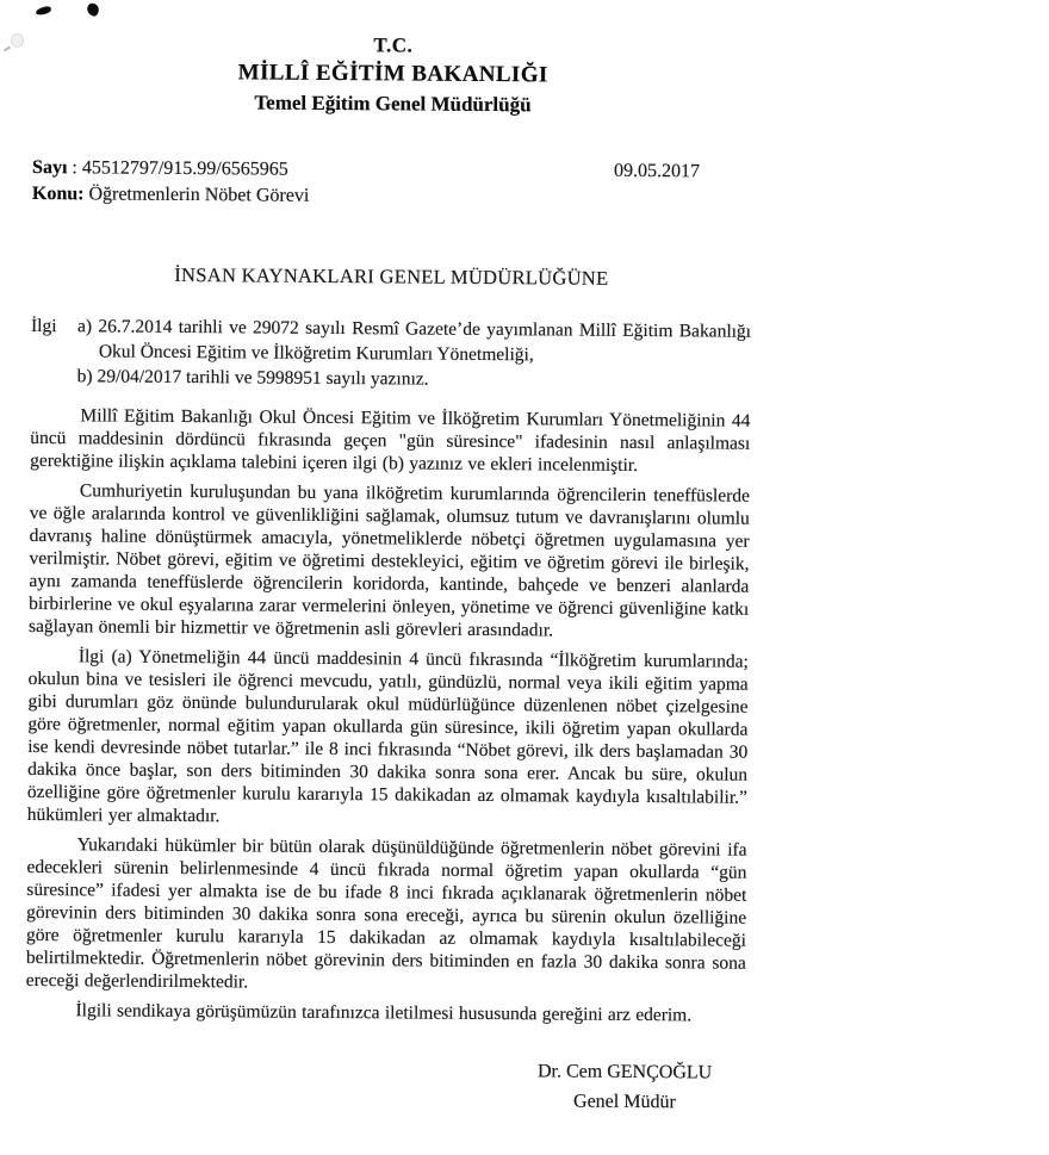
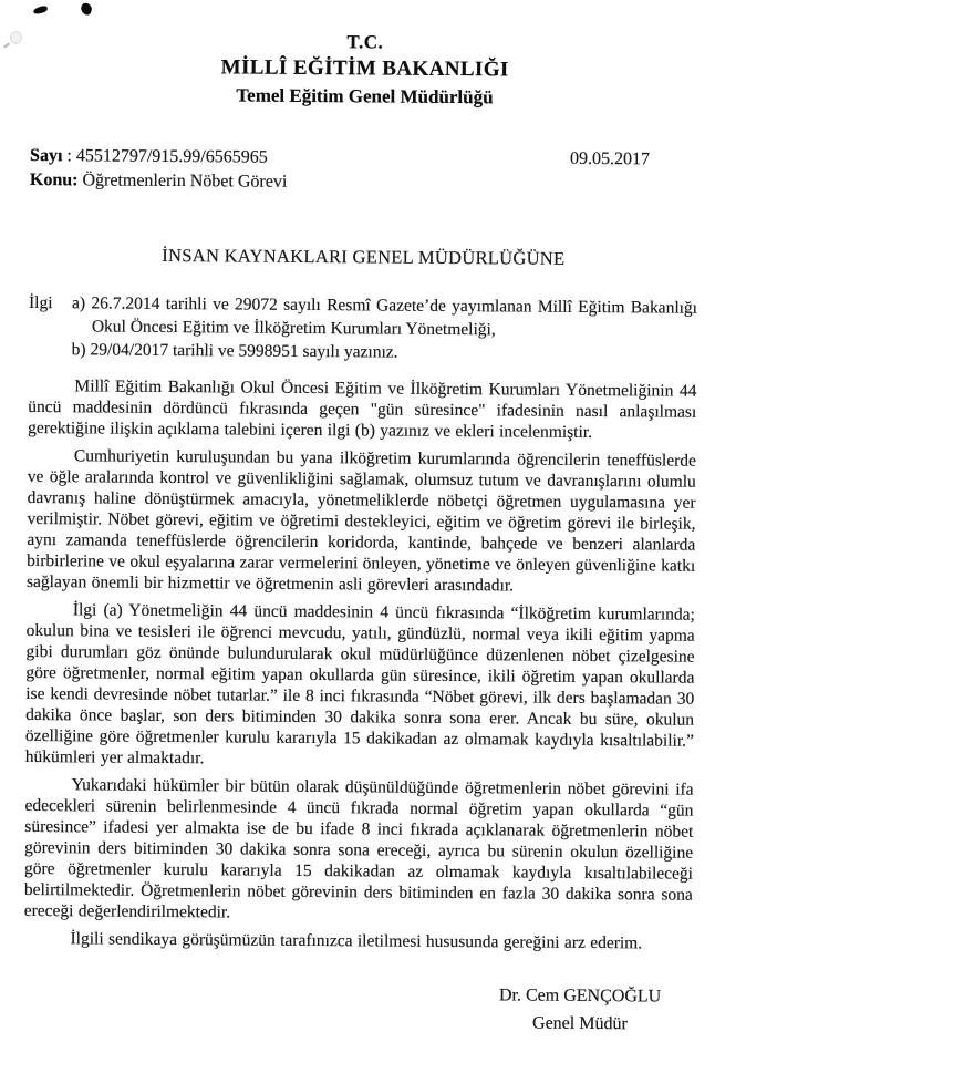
  T.C.
  MİLLÎ EĞİTİM BAKANLIĞI
  Temel Eğitim Genel Müdürlüğü
  Sayı : 45512797/915.99/6565965
  Konu: Öğretmenlerin Nöbet Görevi
  09.05.2017
  İNSAN KAYNAKLARI GENEL MÜDÜRLÜĞÜNE
  İlgi
  a) 26.7.2014 tarihli ve 29072 sayılı Resmî Gazete’de yayımlanan Millî Eğitim Bakanlığı Okul Öncesi Eğitim ve İlköğretim Kurumları Yönetmeliği,
  b) 29/04/2017 tarihli ve 5998951 sayılı yazınız.
  Millî Eğitim Bakanlığı Okul Öncesi Eğitim ve İlköğretim Kurumları Yönetmeliğinin 44 üncü maddesinin dördüncü fıkrasında geçen "gün süresince" ifadesinin nasıl anlaşılması gerektiğine ilişkin açıklama talebini içeren ilgi (b) yazınız ve ekleri incelenmiştir.
- Cumhuriyetin kuruluşundan bu yana ilköğretim kurumlarında öğrencilerin teneffüslerde ve öğle aralarında kontrol ve güvenlikliğini sağlamak, olumsuz tutum ve davranışlarını olumlu davranış haline dönüştürmek amacıyla, yönetmeliklerde nöbetçi öğretmen uygulamasına yer verilmiştir. Nöbet görevi, eğitim ve öğretimi destekleyici, eğitim ve öğretim görevi ile birleşik, aynı zamanda teneffüslerde öğrencilerin koridorda, kantinde, bahçede ve benzeri alanlarda birbirlerine ve okul eşyalarına zarar vermelerini önleyen, yönetime ve öğrenci güvenliğine katkı sağlayan önemli bir hizmettir ve öğretmenin asli görevleri arasındadır.
+ Cumhuriyetin kuruluşundan bu yana ilköğretim kurumlarında öğrencilerin teneffüslerde ve öğle aralarında kontrol ve güvenlikliğini sağlamak, olumsuz tutum ve davranışlarını olumlu davranış haline dönüştürmek amacıyla, yönetmeliklerde nöbetçi öğretmen uygulamasına yer verilmiştir. Nöbet görevi, eğitim ve öğretimi destekleyici, eğitim ve öğretim görevi ile birleşik, aynı zamanda teneffüslerde öğrencilerin koridorda, kantinde, bahçede ve benzeri alanlarda birbirlerine ve okul eşyalarına zarar vermelerini önleyen, yönetime ve önleyen güvenliğine katkı sağlayan önemli bir hizmettir ve öğretmenin asli görevleri arasındadır.
  İlgi (a) Yönetmeliğin 44 üncü maddesinin 4 üncü fıkrasında “İlköğretim kurumlarında; okulun bina ve tesisleri ile öğrenci mevcudu, yatılı, gündüzlü, normal veya ikili eğitim yapma gibi durumları göz önünde bulundurularak okul müdürlüğünce düzenlenen nöbet çizelgesine göre öğretmenler, normal eğitim yapan okullarda gün süresince, ikili öğretim yapan okullarda ise kendi devresinde nöbet tutarlar.” ile 8 inci fıkrasında “Nöbet görevi, ilk ders başlamadan 30 dakika önce başlar, son ders bitiminden 30 dakika sonra sona erer. Ancak bu süre, okulun özelliğine göre öğretmenler kurulu kararıyla 15 dakikadan az olmamak kaydıyla kısaltılabilir.” hükümleri yer almaktadır.
  Yukarıdaki hükümler bir bütün olarak düşünüldüğünde öğretmenlerin nöbet görevini ifa edecekleri sürenin belirlenmesinde 4 üncü fıkrada normal öğretim yapan okullarda “gün süresince” ifadesi yer almakta ise de bu ifade 8 inci fıkrada açıklanarak öğretmenlerin nöbet görevinin ders bitiminden 30 dakika sonra sona ereceği, ayrıca bu sürenin okulun özelliğine göre öğretmenler kurulu kararıyla 15 dakikadan az olmamak kaydıyla kısaltılabileceği belirtilmektedir. Öğretmenlerin nöbet görevinin ders bitiminden en fazla 30 dakika sonra sona ereceği değerlendirilmektedir.
  İlgili sendikaya görüşümüzün tarafınızca iletilmesi hususunda gereğini arz ederim.
  Dr. Cem GENÇOĞLU
  Genel Müdür
